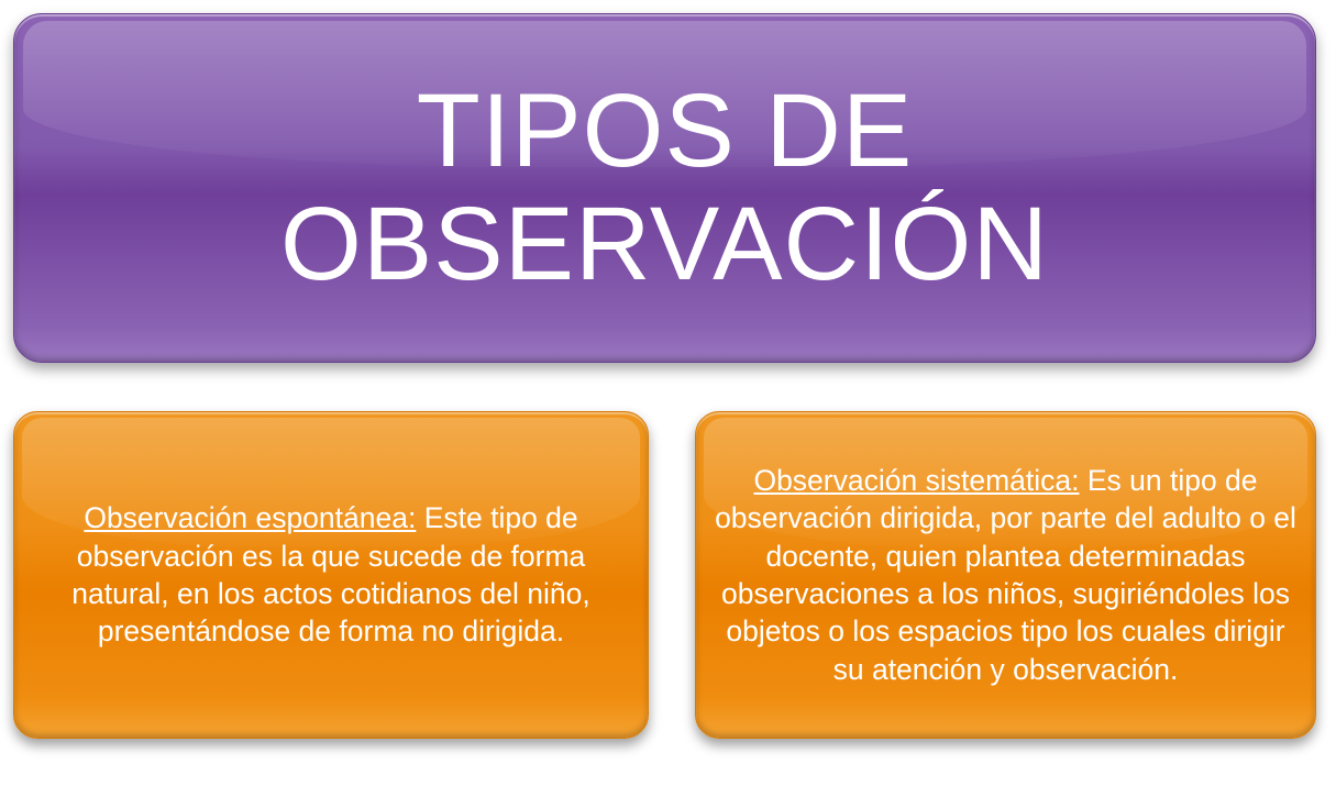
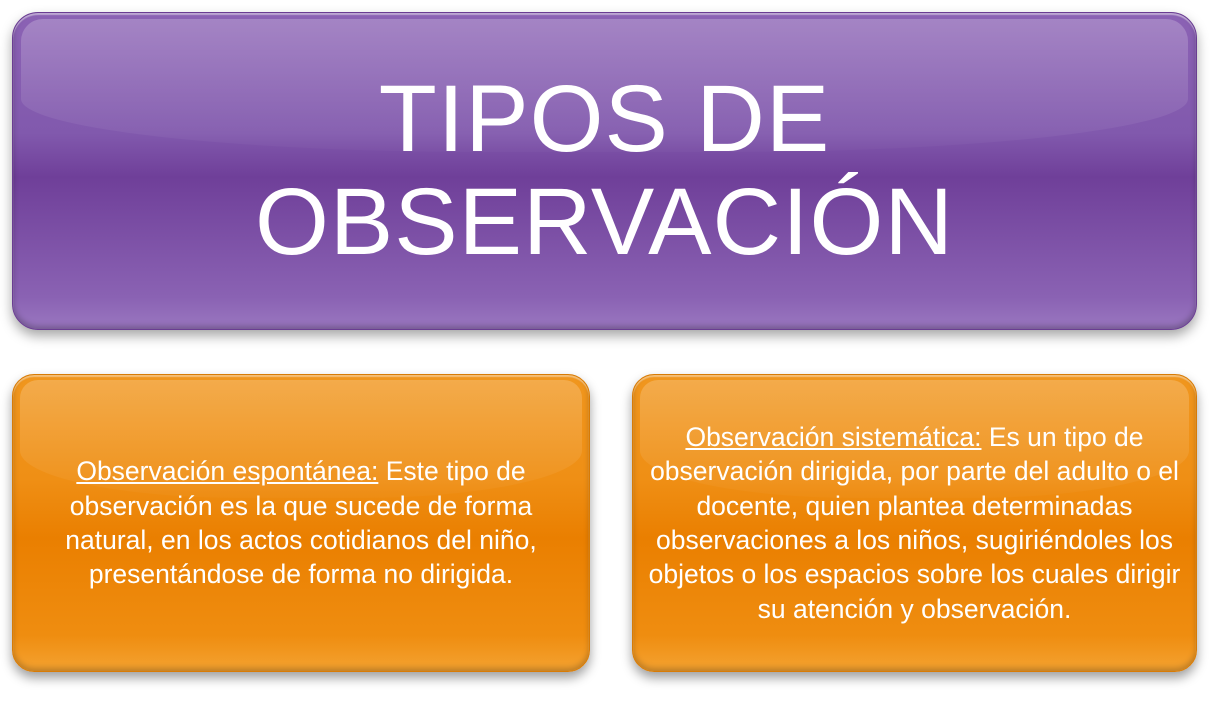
  TIPOS DE
  OBSERVACIÓN
  Observación espontánea: Este tipo de observación es la que sucede de forma natural, en los actos cotidianos del niño, presentándose de forma no dirigida.
- Observación sistemática: Es un tipo de observación dirigida, por parte del adulto o el docente, quien plantea determinadas observaciones a los niños, sugiriéndoles los objetos o los espacios tipo los cuales dirigir su atención y observación.
+ Observación sistemática: Es un tipo de observación dirigida, por parte del adulto o el docente, quien plantea determinadas observaciones a los niños, sugiriéndoles los objetos o los espacios sobre los cuales dirigir su atención y observación.
